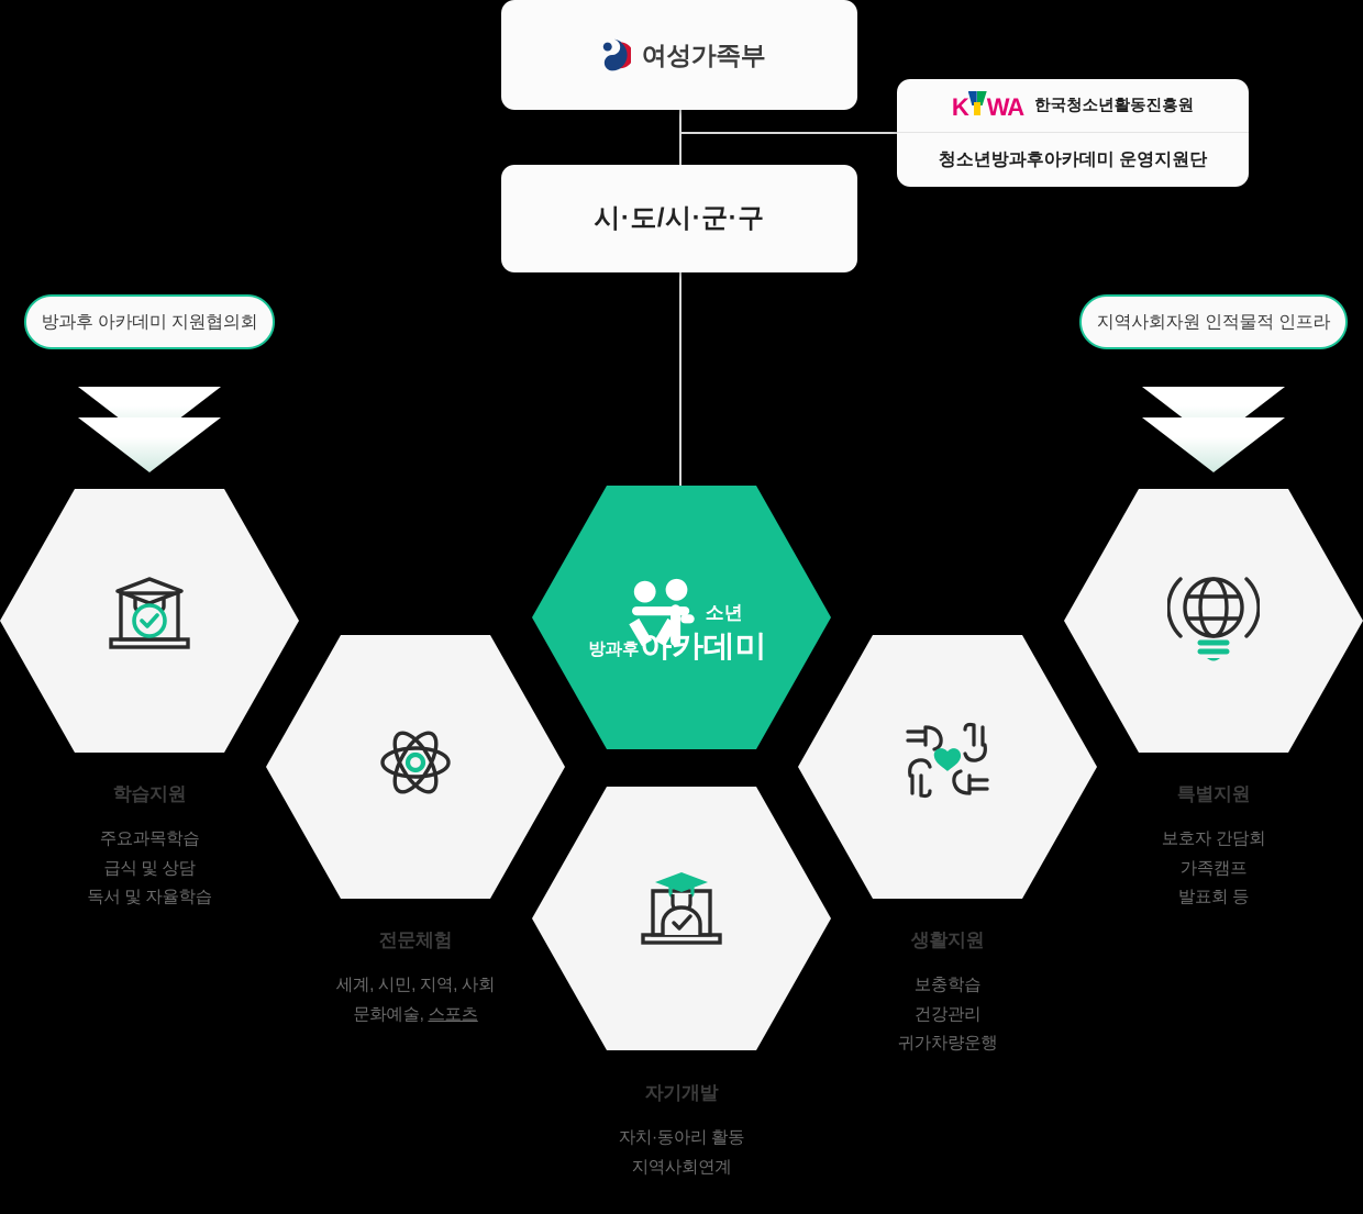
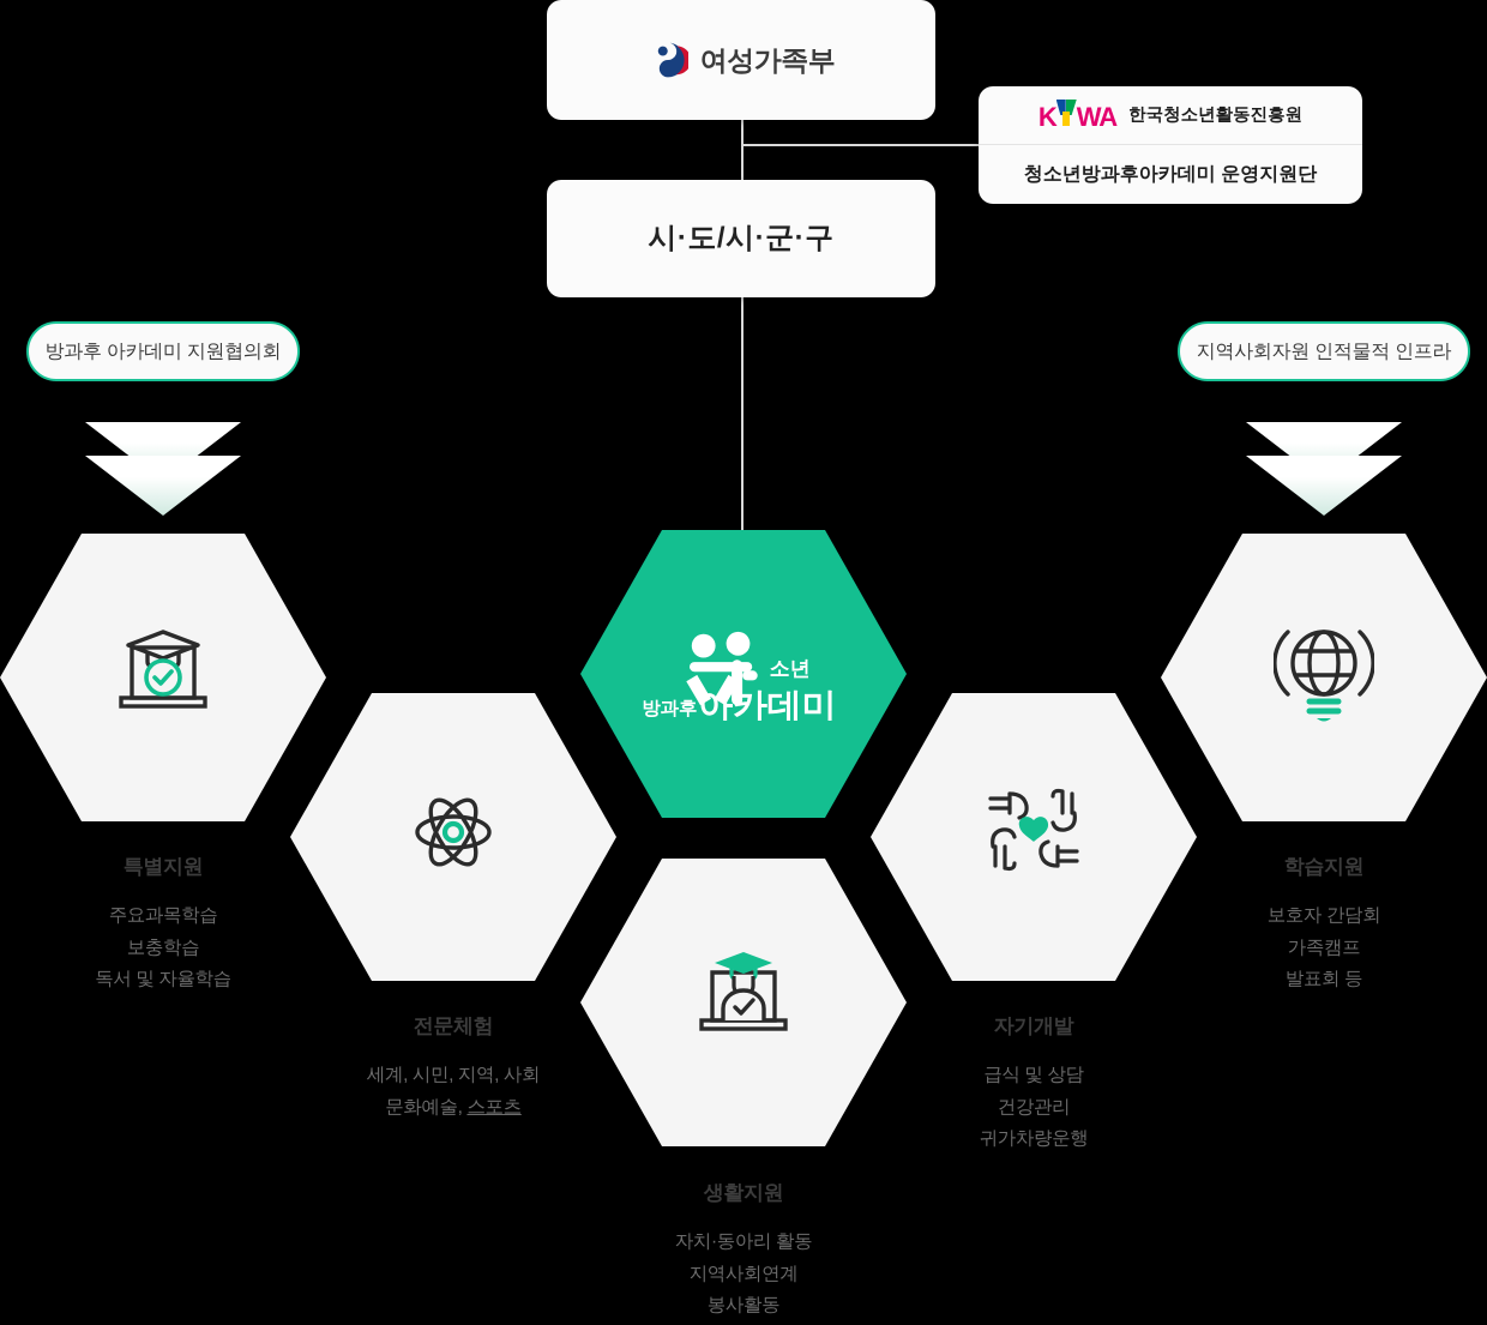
  여성가족부
  K
  WA
  한국청소년활동진흥원
  청소년방과후아카데미 운영지원단
  시·도/시·군·구
  방과후 아카데미 지원협의회
  지역사회자원 인적물적 인프라
- 학습지원
+ 특별지원
  주요과목학습
- 급식 및 상담
+ 보충학습
  독서 및 자율학습
  전문체험
  세계, 시민, 지역, 사회
  문화예술, 스포츠
  소년
  방과후
  아카데미
- 자기개발
+ 생활지원
  자치·동아리 활동
  지역사회연계
+ 봉사활동
- 생활지원
+ 자기개발
- 보충학습
+ 급식 및 상담
  건강관리
  귀가차량운행
- 특별지원
+ 학습지원
  보호자 간담회
  가족캠프
  발표회 등
